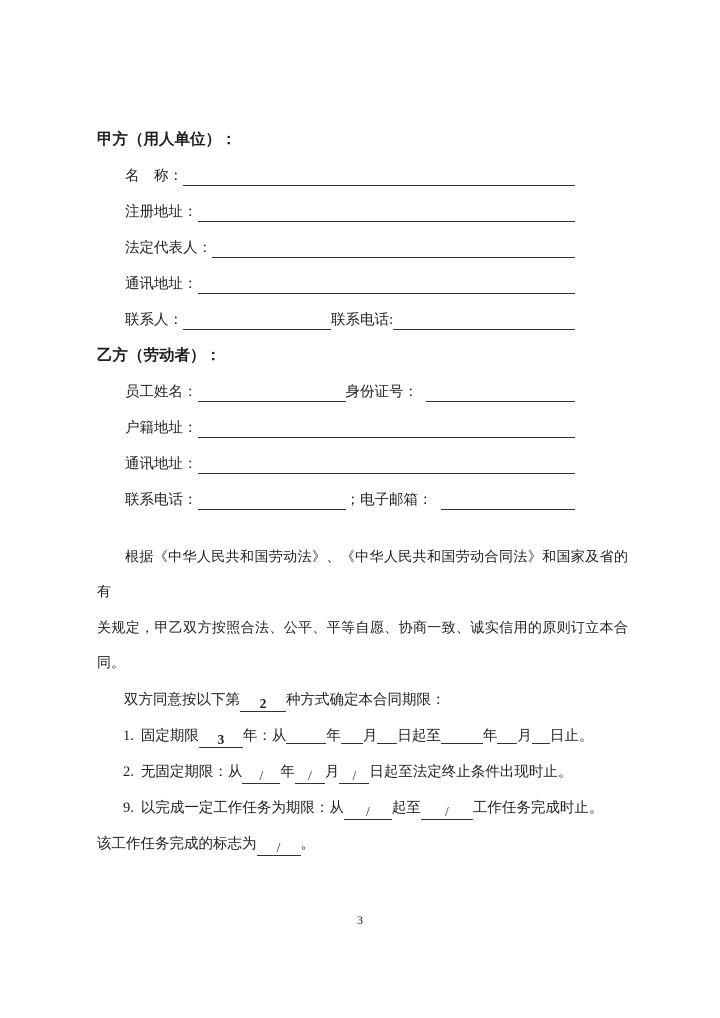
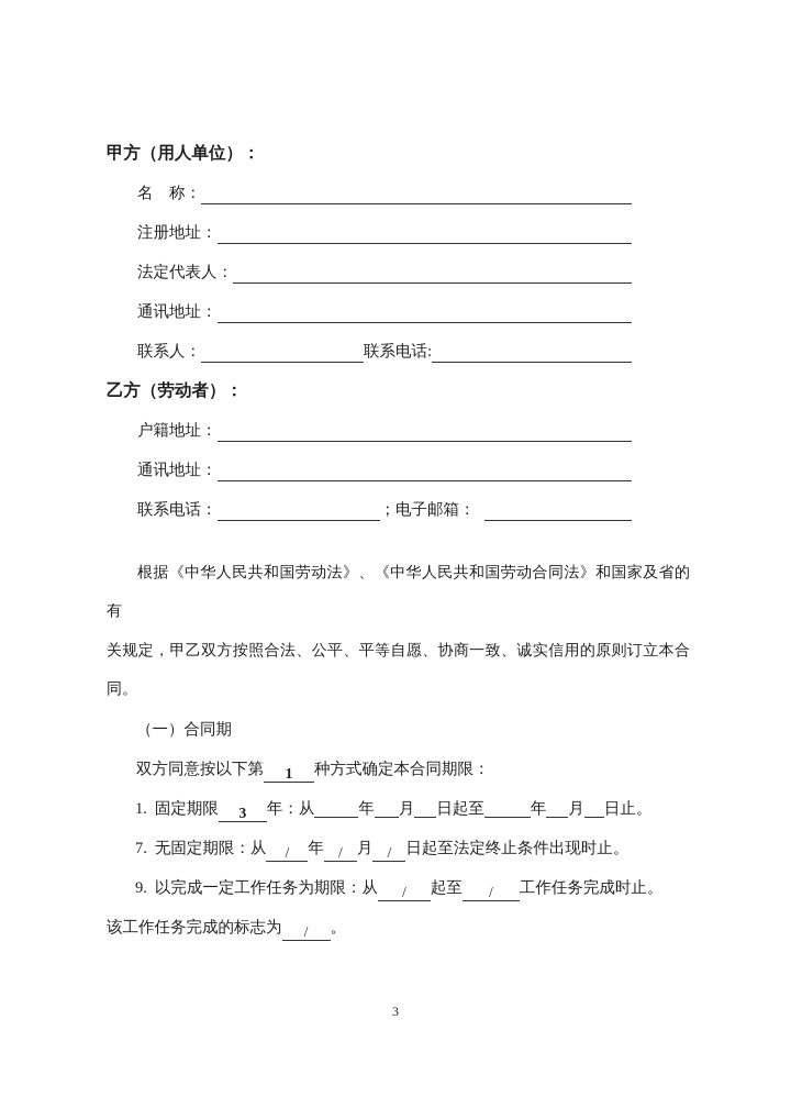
  甲方（用人单位）：
  名 称：
  注册地址：
  法定代表人：
  通讯地址：
  联系人：
  联系电话:
  乙方（劳动者）：
- 员工姓名：
- 身份证号：
  户籍地址：
  通讯地址：
  联系电话：
  ；电子邮箱：
  根据《中华人民共和国劳动法》、《中华人民共和国劳动合同法》和国家及省的有
  关规定，甲乙双方按照合法、公平、平等自愿、协商一致、诚实信用的原则订立本合
  同。
+ （一）合同期
- 双方同意按以下第 2 种方式确定本合同期限：
+ 双方同意按以下第 1 种方式确定本合同期限：
  1. 固定期限 3 年：从 年 月 日起至 年 月 日止。
- 2. 无固定期限：从 / 年 / 月 / 日起至法定终止条件出现时止。
+ 7. 无固定期限：从 / 年 / 月 / 日起至法定终止条件出现时止。
  9. 以完成一定工作任务为期限：从 / 起至 / 工作任务完成时止。
  该工作任务完成的标志为 / 。
  3
